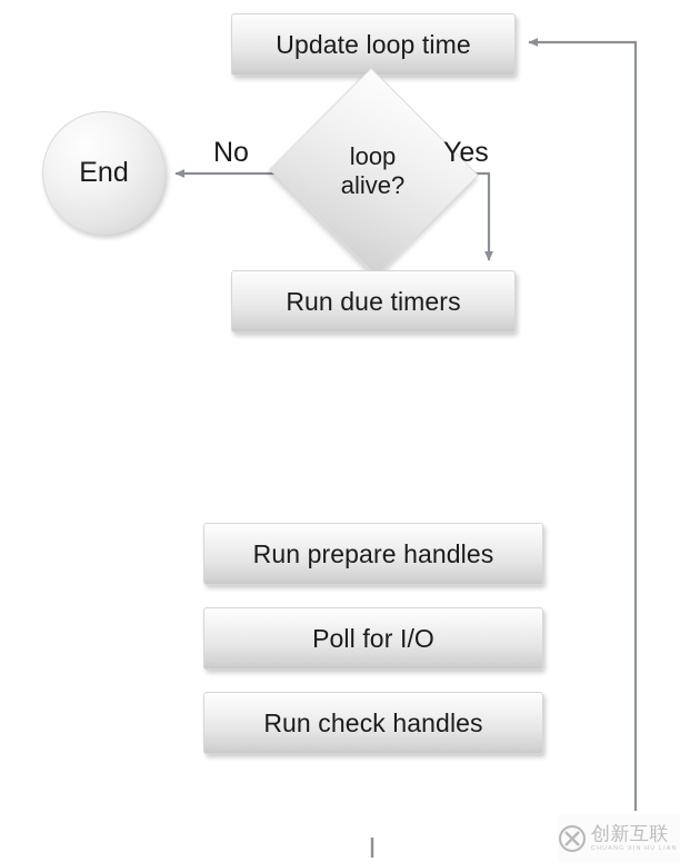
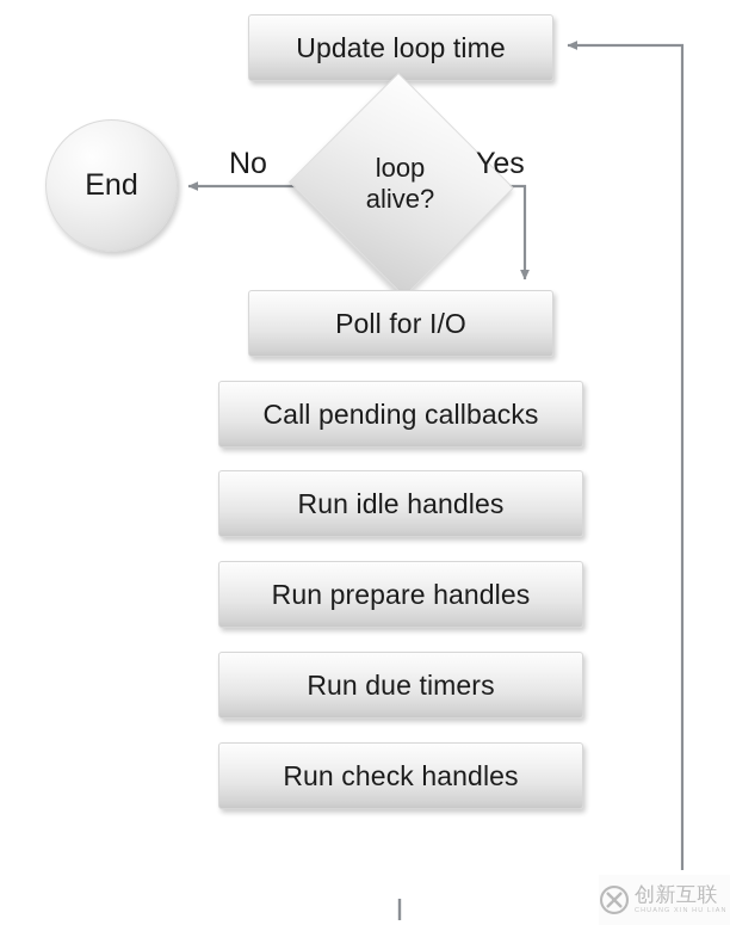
  Update loop time
  End
  loop
  alive?
  No
  Yes
- Run due timers
+ Poll for I/O
+ Call pending callbacks
+ Run idle handles
  Run prepare handles
- Poll for I/O
+ Run due timers
  Run check handles
  创新互联
